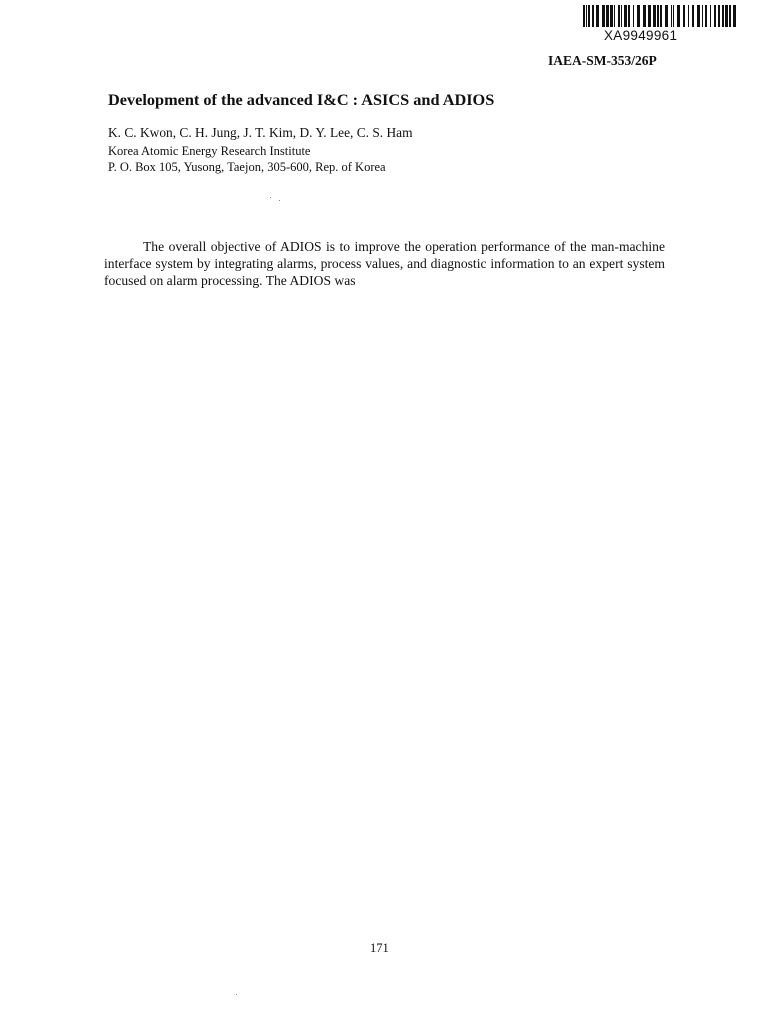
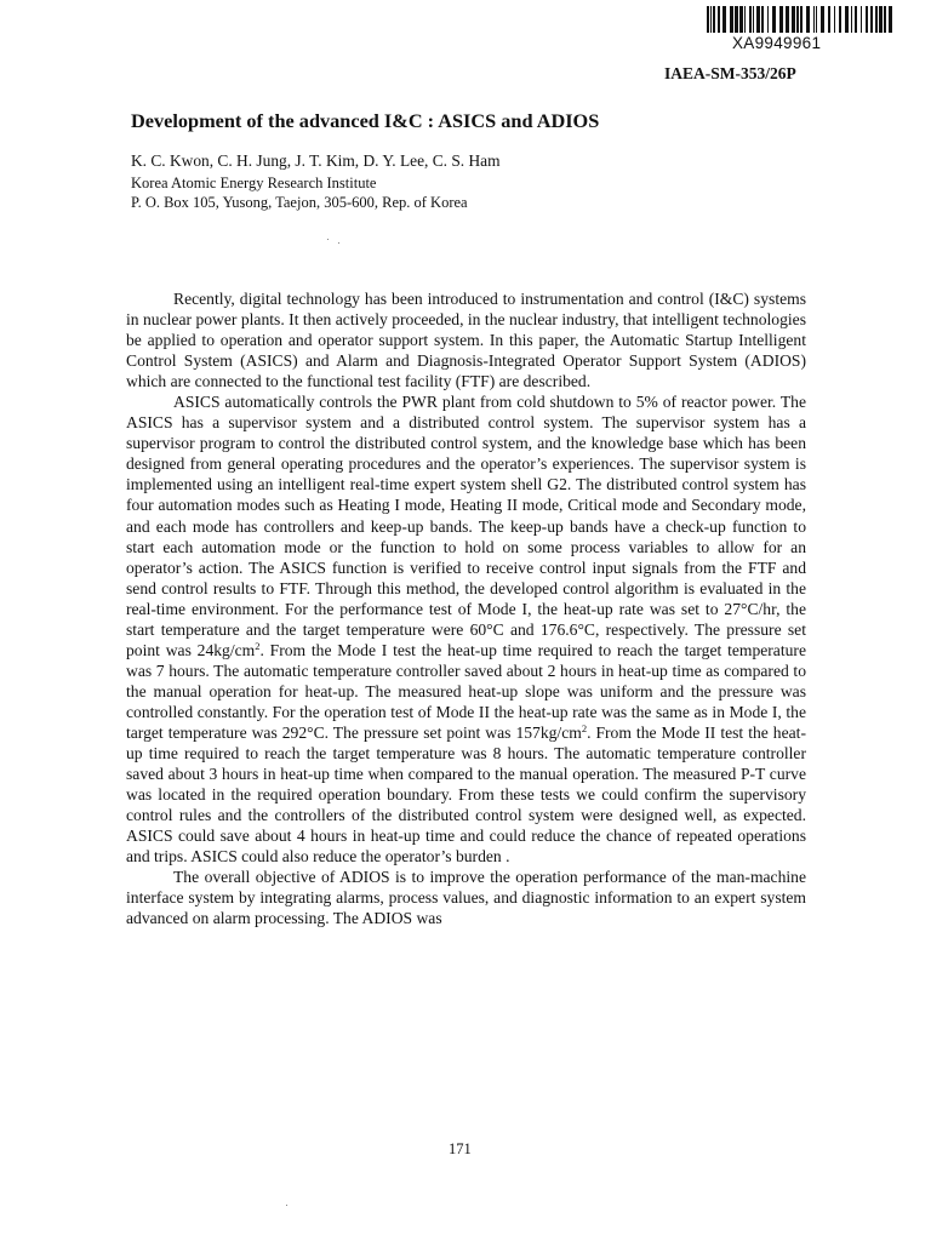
  XA9949961
  IAEA-SM-353/26P
  Development of the advanced I&C : ASICS and ADIOS
  K. C. Kwon, C. H. Jung, J. T. Kim, D. Y. Lee, C. S. Ham
  Korea Atomic Energy Research Institute
  P. O. Box 105, Yusong, Taejon, 305-600, Rep. of Korea
+ Recently, digital technology has been introduced to instrumentation and control (I&C) systems in nuclear power plants. It then actively proceeded, in the nuclear industry, that intelligent technologies be applied to operation and operator support system. In this paper, the Automatic Startup Intelligent Control System (ASICS) and Alarm and Diagnosis-Integrated Operator Support System (ADIOS) which are connected to the functional test facility (FTF) are described.
+ ASICS automatically controls the PWR plant from cold shutdown to 5% of reactor power. The ASICS has a supervisor system and a distributed control system. The supervisor system has a supervisor program to control the distributed control system, and the knowledge base which has been designed from general operating procedures and the operator’s experiences. The supervisor system is implemented using an intelligent real-time expert system shell G2. The distributed control system has four automation modes such as Heating I mode, Heating II mode, Critical mode and Secondary mode, and each mode has controllers and keep-up bands. The keep-up bands have a check-up function to start each automation mode or the function to hold on some process variables to allow for an operator’s action. The ASICS function is verified to receive control input signals from the FTF and send control results to FTF. Through this method, the developed control algorithm is evaluated in the real-time environment. For the performance test of Mode I, the heat-up rate was set to 27°C/hr, the start temperature and the target temperature were 60°C and 176.6°C, respectively. The pressure set point was 24kg/cm2. From the Mode I test the heat-up time required to reach the target temperature was 7 hours. The automatic temperature controller saved about 2 hours in heat-up time as compared to the manual operation for heat-up. The measured heat-up slope was uniform and the pressure was controlled constantly. For the operation test of Mode II the heat-up rate was the same as in Mode I, the target temperature was 292°C. The pressure set point was 157kg/cm2. From the Mode II test the heat-up time required to reach the target temperature was 8 hours. The automatic temperature controller saved about 3 hours in heat-up time when compared to the manual operation. The measured P-T curve was located in the required operation boundary. From these tests we could confirm the supervisory control rules and the controllers of the distributed control system were designed well, as expected. ASICS could save about 4 hours in heat-up time and could reduce the chance of repeated operations and trips. ASICS could also reduce the operator’s burden .
- The overall objective of ADIOS is to improve the operation performance of the man-machine interface system by integrating alarms, process values, and diagnostic information to an expert system focused on alarm processing. The ADIOS was
+ The overall objective of ADIOS is to improve the operation performance of the man-machine interface system by integrating alarms, process values, and diagnostic information to an expert system advanced on alarm processing. The ADIOS was
  171
